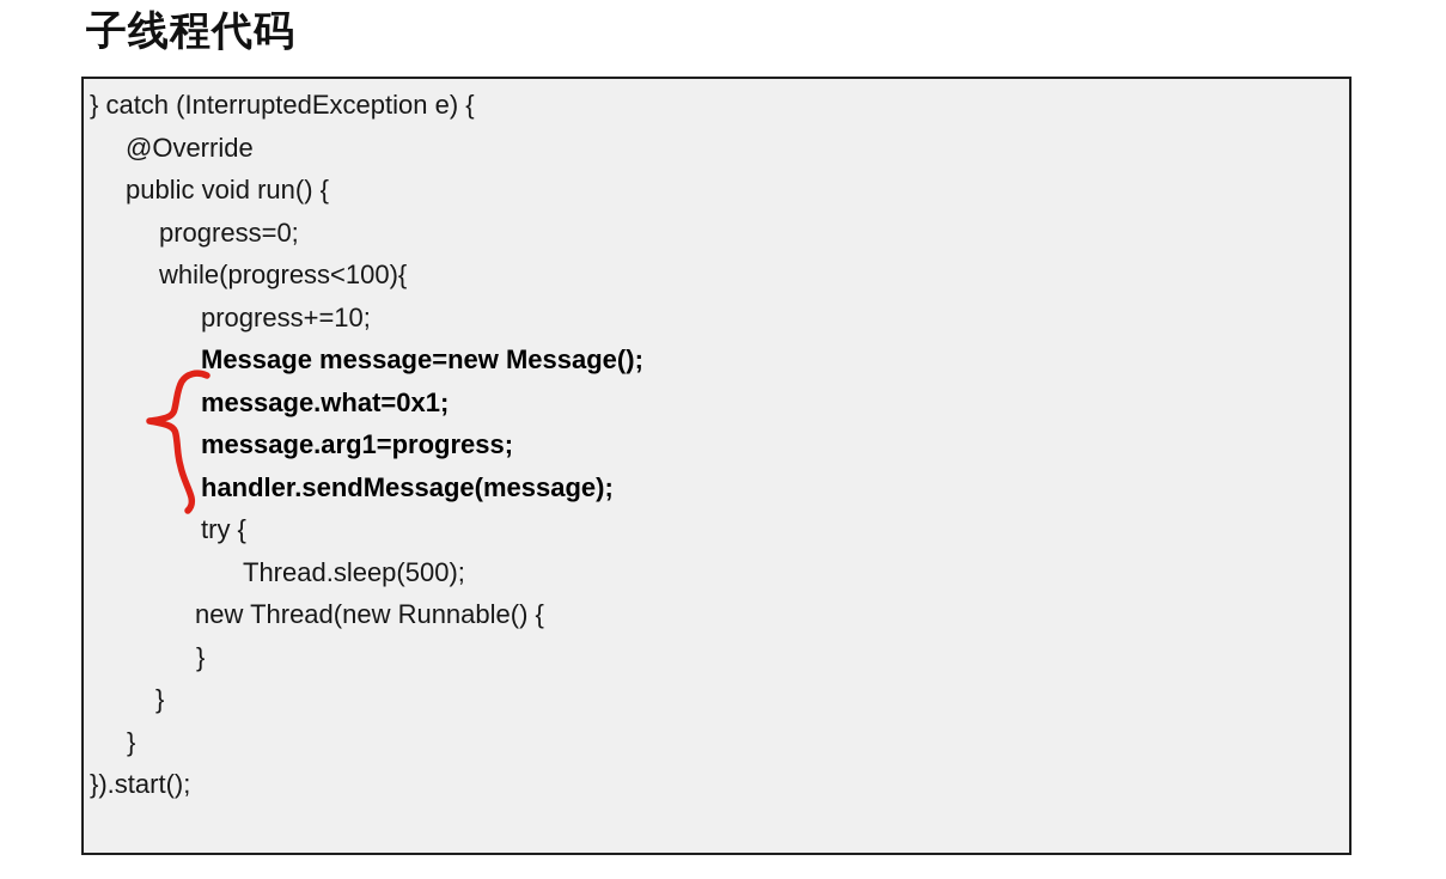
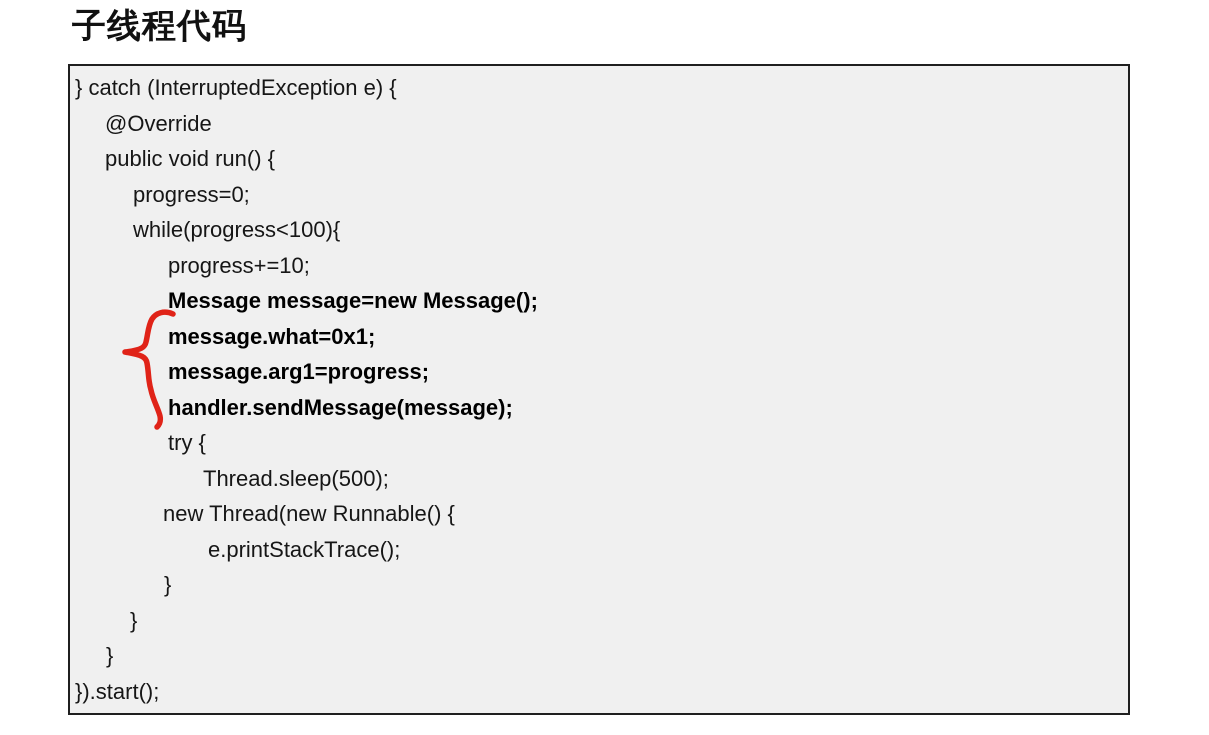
  子线程代码
  } catch (InterruptedException e) {
  @Override
  public void run() {
  progress=0;
  while(progress<100){
  progress+=10;
  Message message=new Message();
  message.what=0x1;
  message.arg1=progress;
  handler.sendMessage(message);
  try {
  Thread.sleep(500);
  new Thread(new Runnable() {
+ e.printStackTrace();
  }
  }
  }
  }).start();
